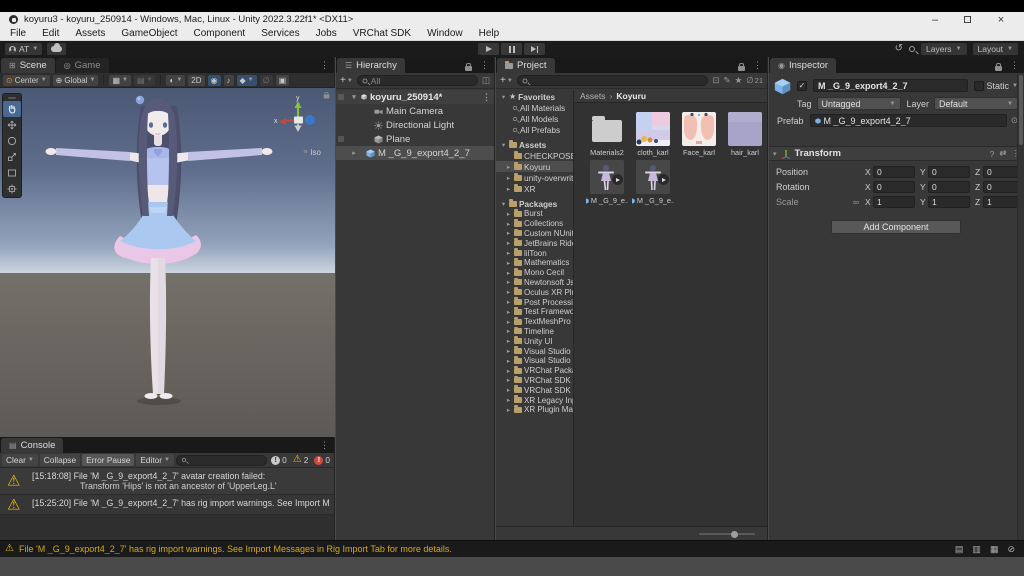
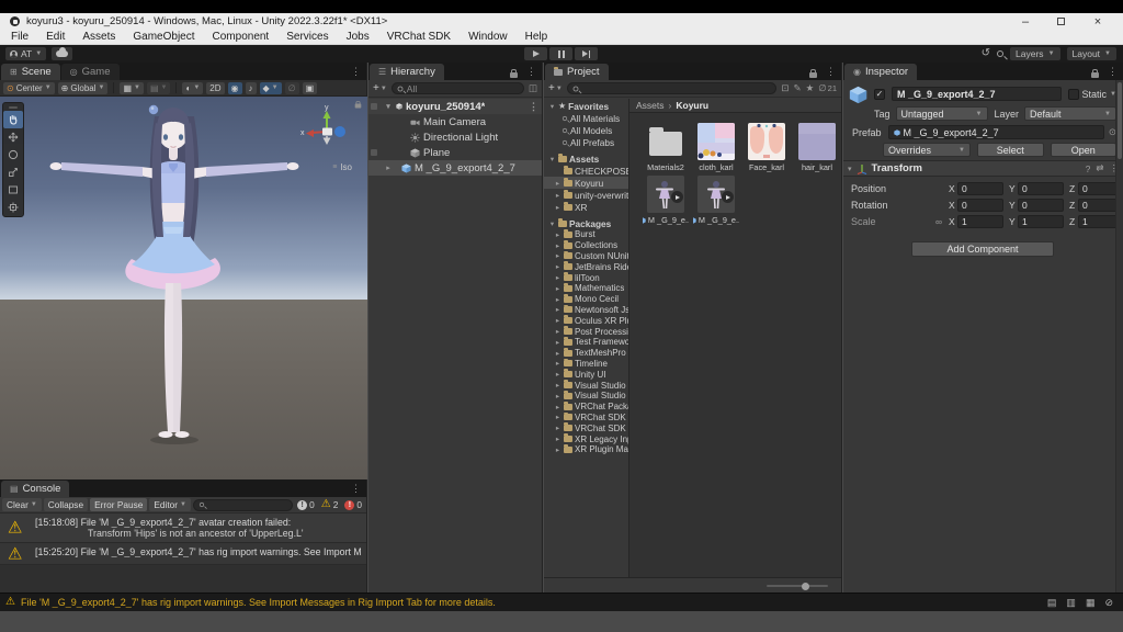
  koyuru3 - koyuru_250914 - Windows, Mac, Linux - Unity 2022.3.22f1* <DX11>
  –
  ×
  File
  Edit
  Assets
  GameObject
  Component
  Services
  Jobs
  VRChat SDK
  Window
  Help
  AT
  ↺
  Layers
  Layout
  ⊞
  Scene
  ◎
  Game
  ⋮
  ⊙
  Center
  ⊕
  Global
  ▦
  ▤
  ◐
  2D
  ◉
  ♪
  ◆
  ∅
  ▣
  Iso
  ☰
  Hierarchy
  ⋮
  +
  All
  ◫
  koyuru_250914*
  ⋮
  Main Camera
  Directional Light
  Plane
  M _G_9_export4_2_7
  Project
  ⋮
  +
  ⊡
  ✎
  ★
  ∅21
  ★
  Favorites
  All Materials
  All Models
  All Prefabs
  Assets
  CHECKPOS
  Koyuru
  unity-overwrit
  XR
  Packages
  Burst
  Collections
  Custom NUnit
  JetBrains Rid
  lilToon
  Mathematics
  Mono Cecil
  Newtonsoft Js
  Oculus XR Pl
  Post Processi
  Test Framewo
  TextMeshPro
  Timeline
  Unity UI
  Visual Studio
  Visual Studio
  VRChat Pack
  VRChat SDK
  VRChat SDK
  XR Legacy In
  XR Plugin Ma
  Assets
  Koyuru
  Materials2
  cloth_karl
  Face_karl
  hair_karl
  M _G_9_e.
  M _G_9_e.
  ◉
  Inspector
  ⋮
  ✓
  M _G_9_export4_2_7
  Static
  Tag
  Untagged
  Layer
  Default
  Prefab
  M _G_9_export4_2_7
  ⊙
+ Overrides
+ Select
+ Open
  Transform
  ?
  ⇄
  ⋮
  Position
  X
  0
  Y
  0
  Z
  0
  Rotation
  X
  0
  Y
  0
  Z
  0
  Scale
  ∞
  X
  1
  Y
  1
  Z
  1
  Add Component
  ▤
  Console
  ⋮
  Clear
  Collapse
  Error Pause
  Editor
  0
  ⚠
  2
  0
  ⚠
  [15:18:08] File 'M _G_9_export4_2_7' avatar creation failed:
  Transform 'Hips' is not an ancestor of 'UpperLeg.L'
  ⚠
  [15:25:20] File 'M _G_9_export4_2_7' has rig import warnings. See Import M
  ⚠
  File 'M _G_9_export4_2_7' has rig import warnings. See Import Messages in Rig Import Tab for more details.
  ▤
  ▥
  ▦
  ⊘
